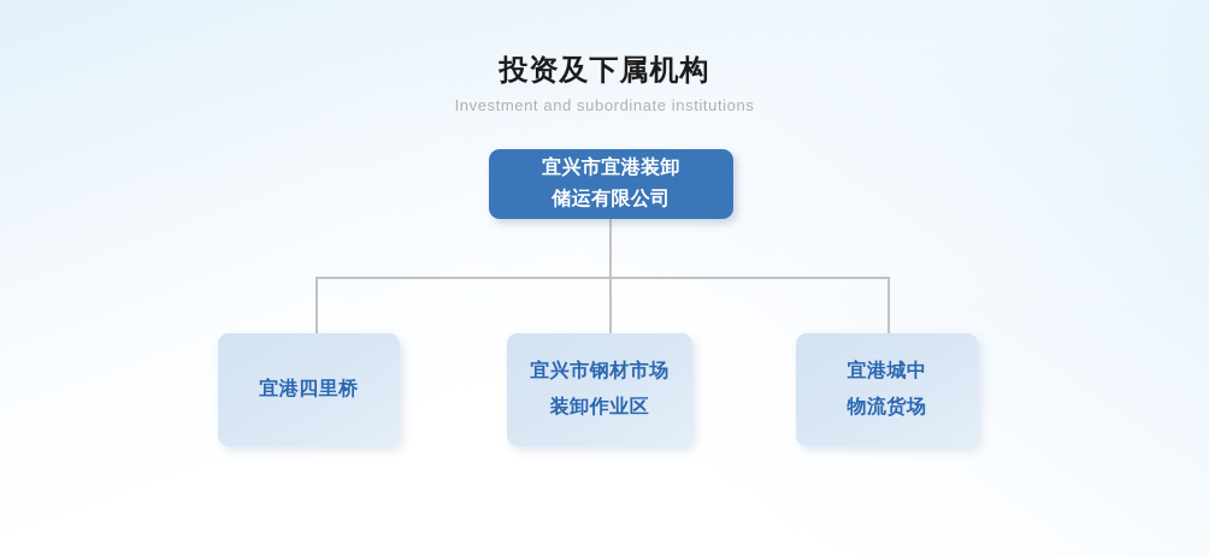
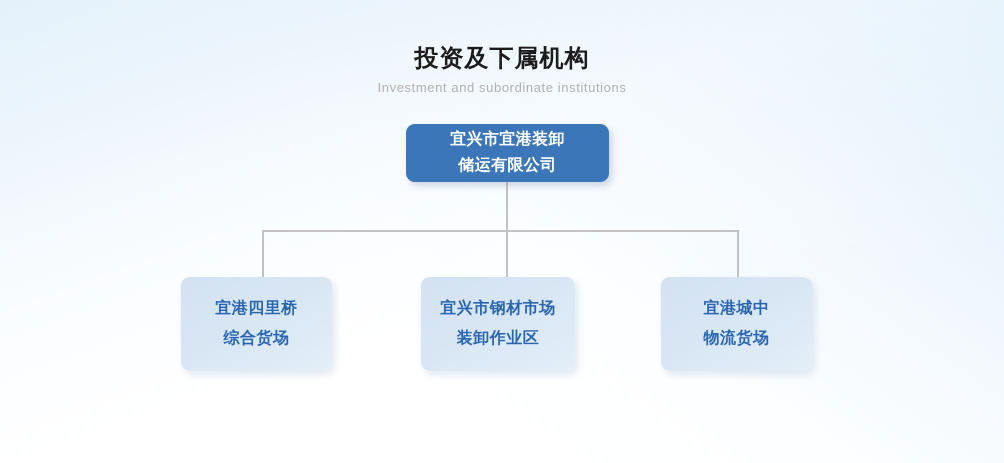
  投资及下属机构
  Investment and subordinate institutions
  宜兴市宜港装卸
  储运有限公司
  宜港四里桥
+ 综合货场
  宜兴市钢材市场
  装卸作业区
  宜港城中
  物流货场
